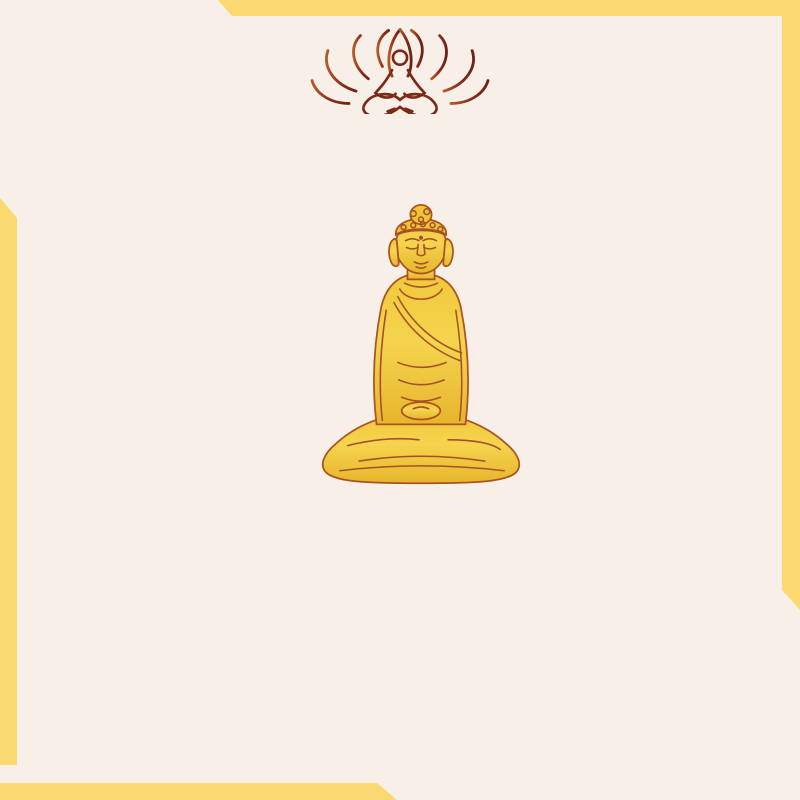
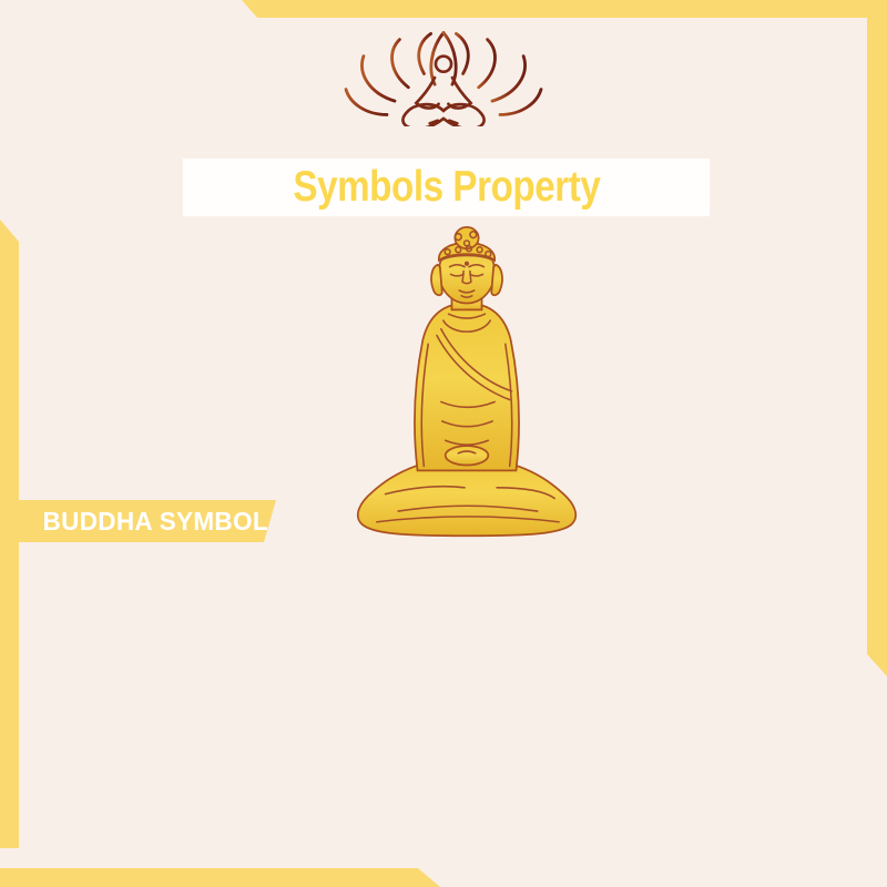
+ Symbols Property
+ BUDDHA SYMBOL
